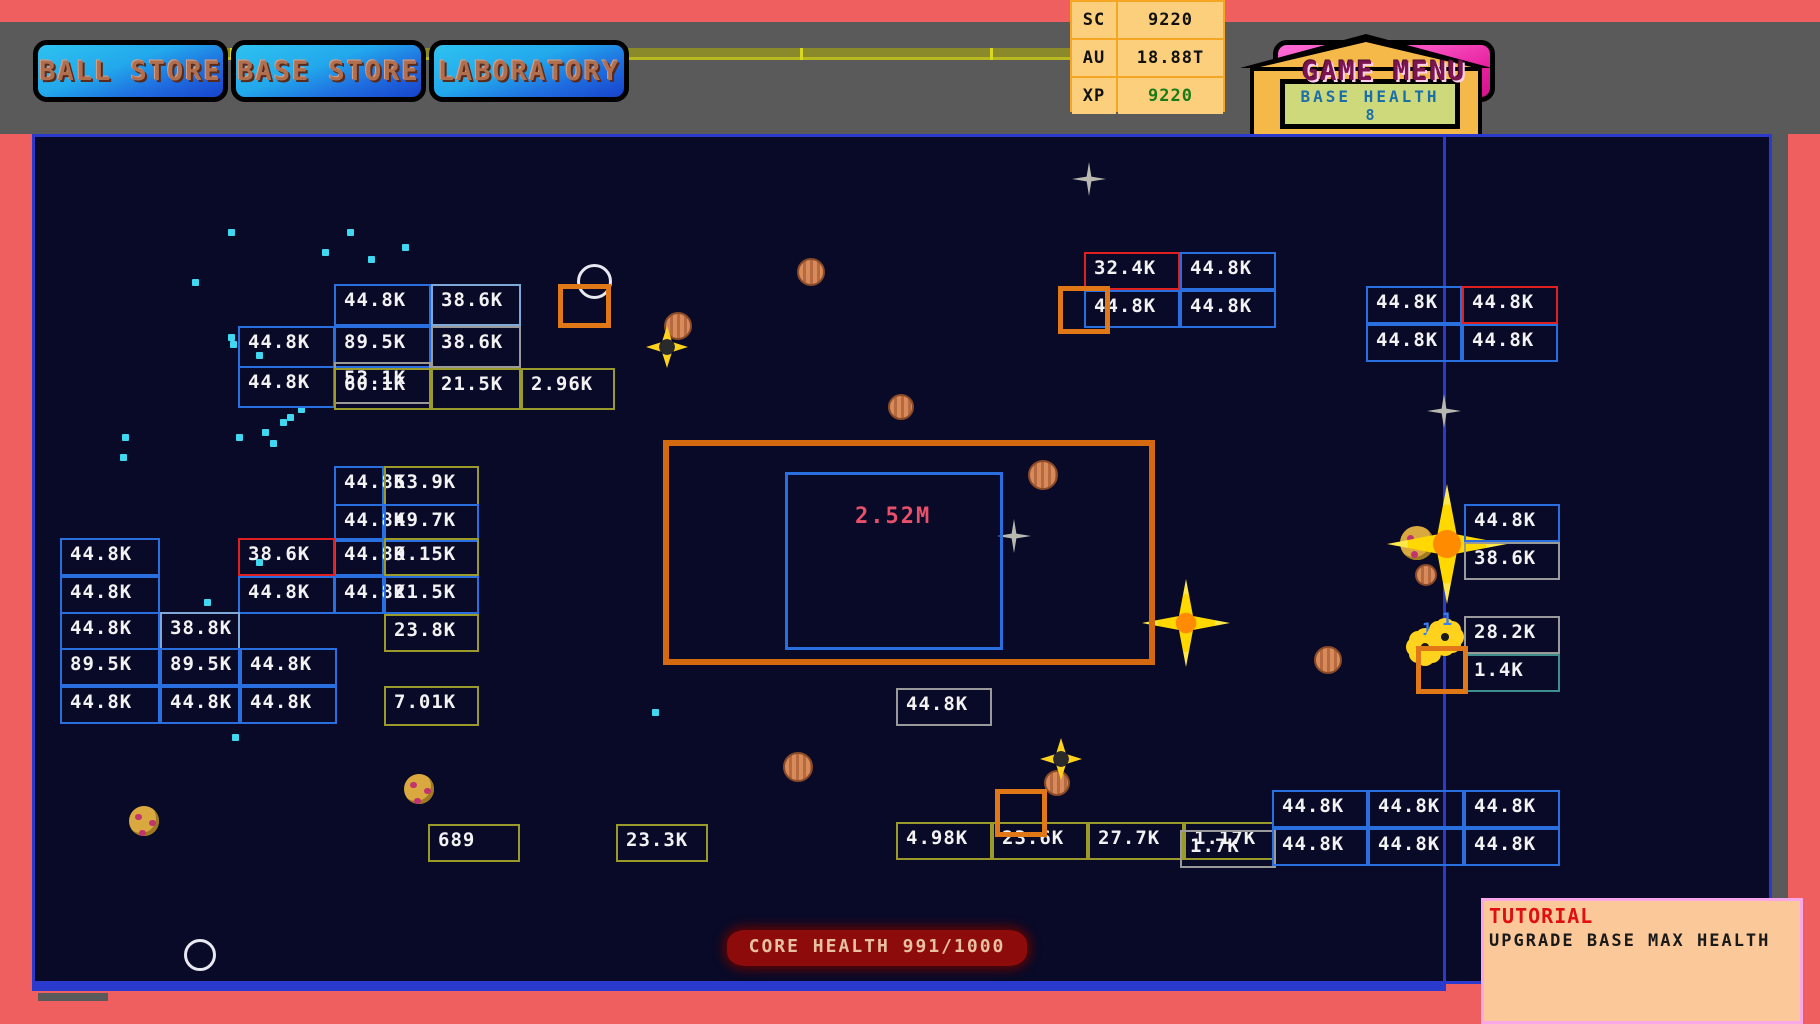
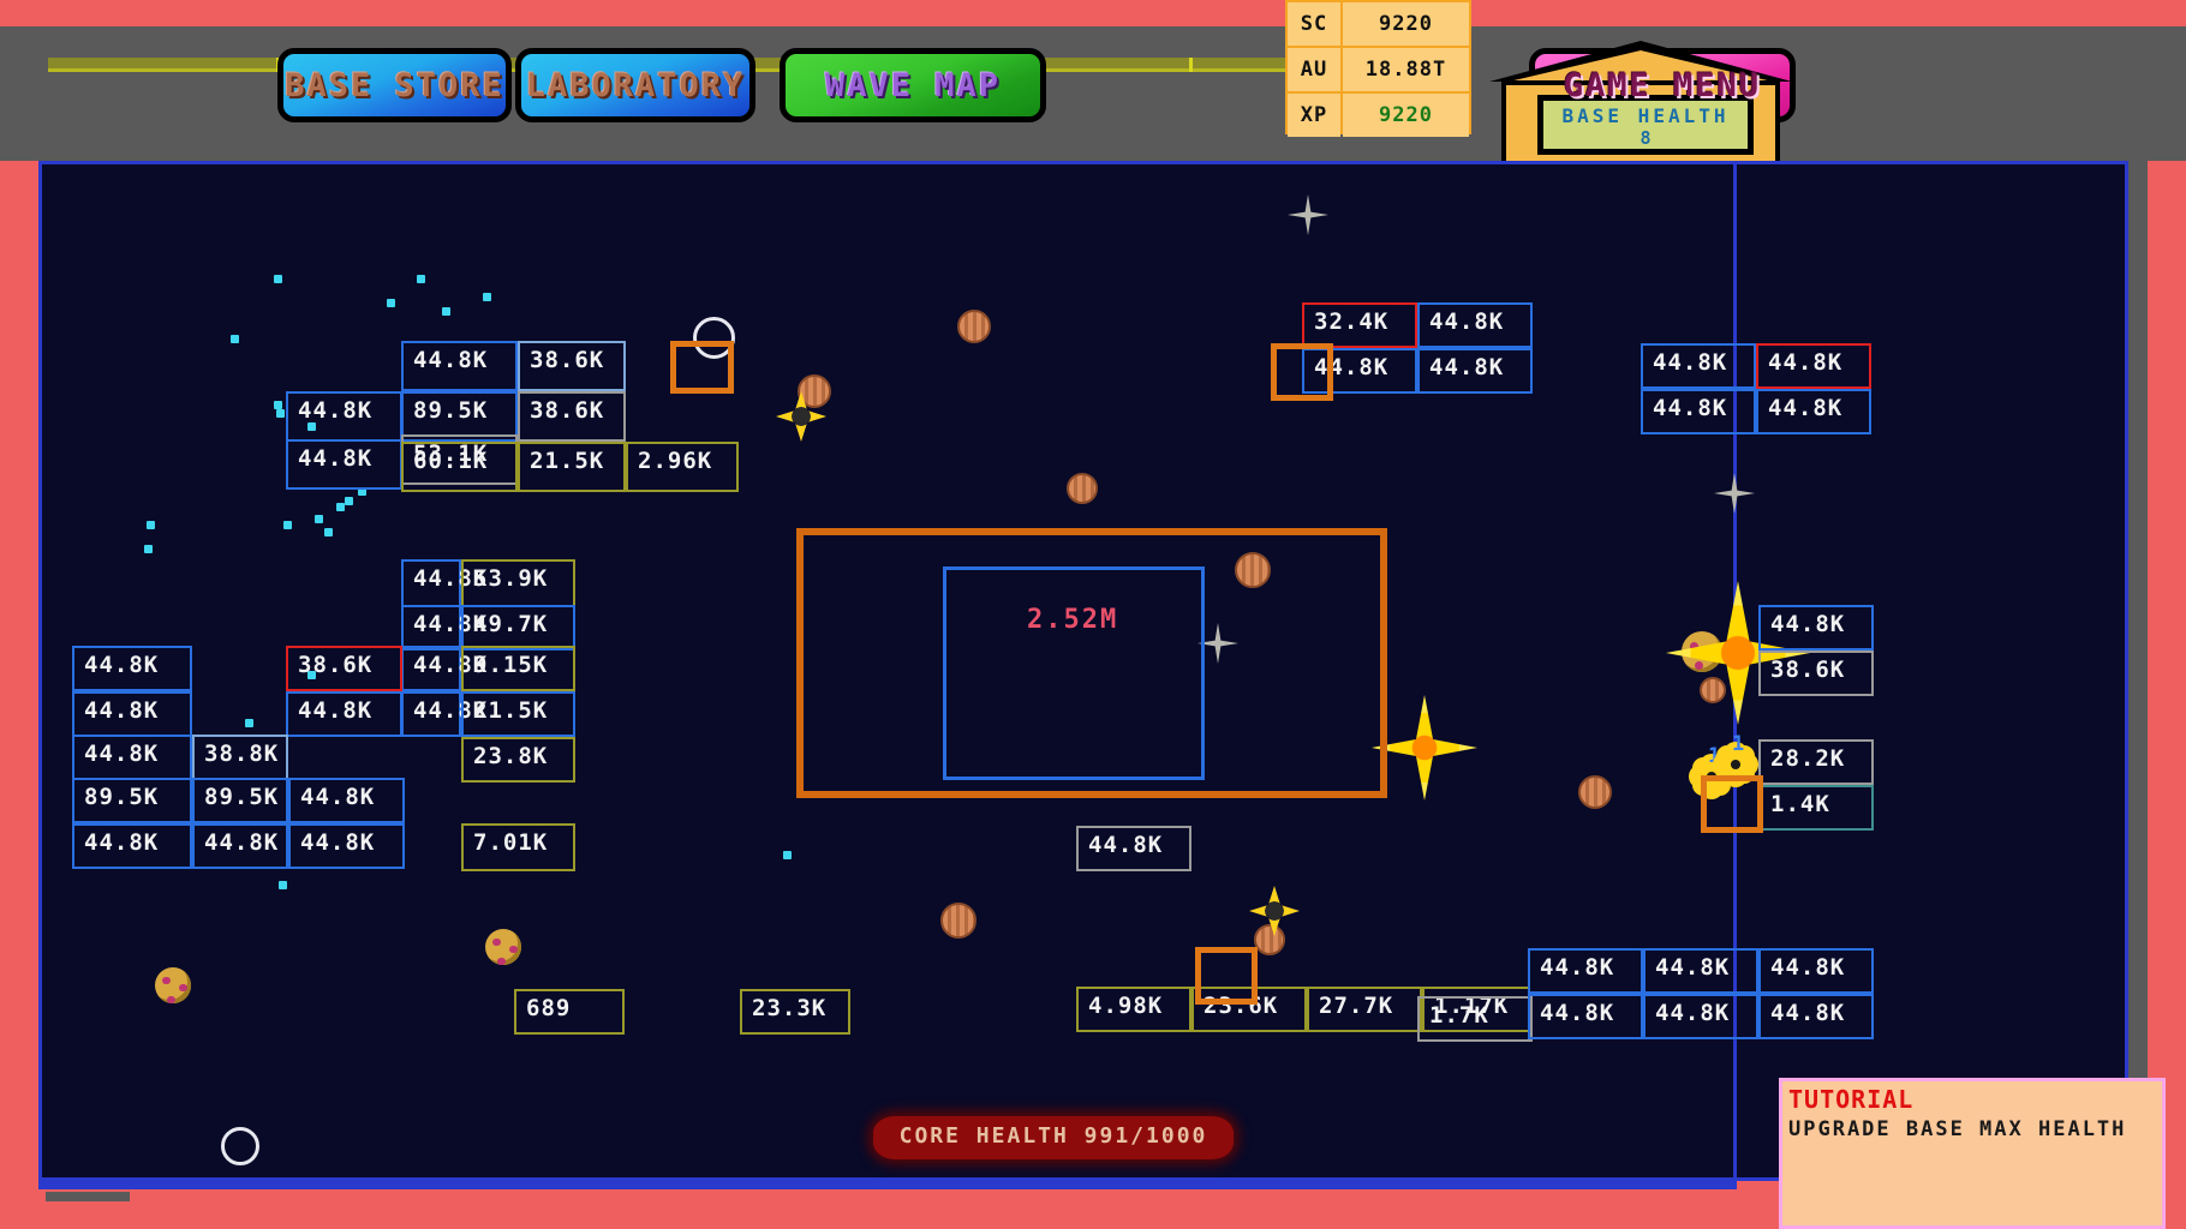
- BALL STORE
  BASE STORE
  LABORATORY
+ WAVE MAP
  GAME MENU
  SC
  9220
  AU
  18.88T
  XP
  9220
  BASE HEALTH
  8
  1
  1
  44.8K
  38.6K
  44.8K
  89.5K
  38.6K
  44.8K
  53.1K
  60.1K
  21.5K
  2.96K
  44.8
  53.9K
  44.8
  49.7K
  44.8
  9.15K
  44.8
  21.5K
  23.8K
  44.8K
  38.6K
  44.8K
  44.8K
  44.8K
  38.8K
  89.5K
  89.5K
  44.8K
  44.8K
  44.8K
  44.8K
  7.01K
  689
  23.3K
  44.8K
  4.98K
  23.6K
  27.7K
  1.17K
  1.7K
  32.4K
  44.8K
  44.8K
  44.8K
  44.8K
  44.8K
  44.8K
  44.8K
  44.8K
  38.6K
  28.2K
  1.4K
  44.8K
  44.8K
  44.8K
  44.8K
  44.8K
  44.8K
  2.52M
  CORE HEALTH 991/1000
  TUTORIAL
  UPGRADE BASE MAX HEALTH
